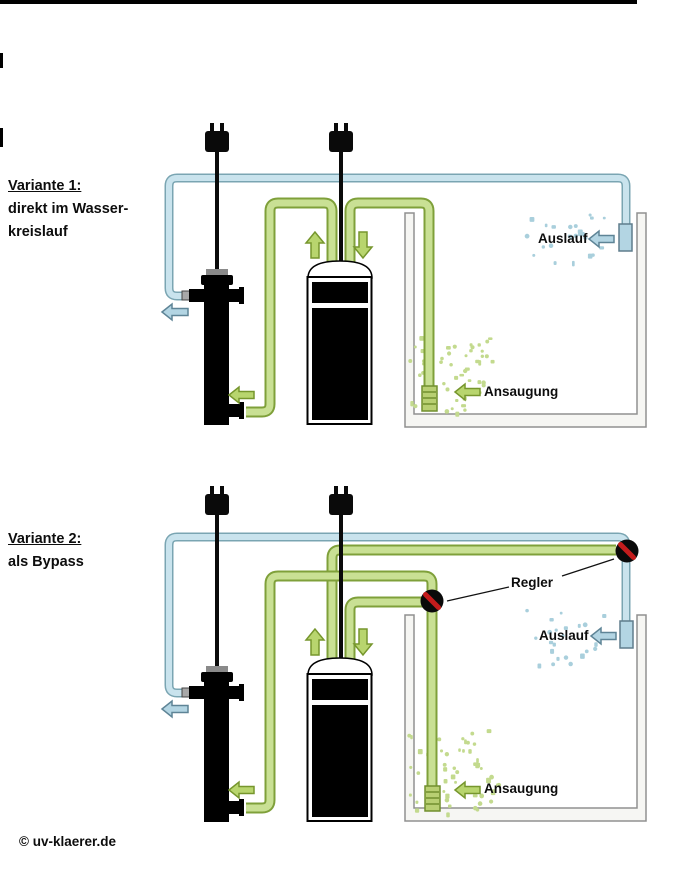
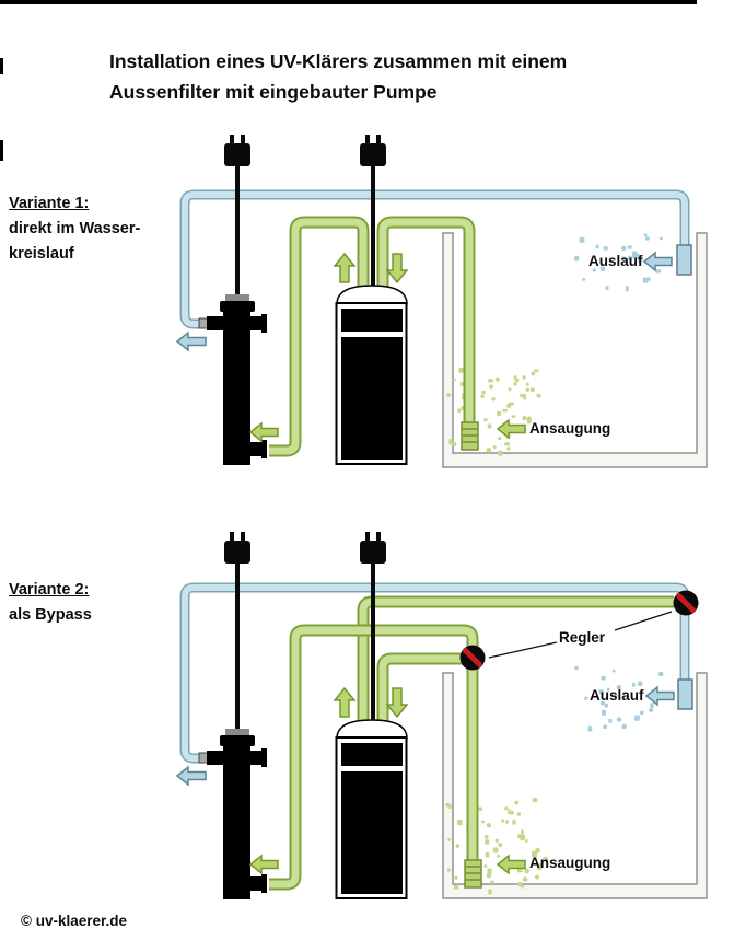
+ Installation eines UV-Klärers zusammen mit einem
+ Aussenfilter mit eingebauter Pumpe
  Variante 1:
  direkt im Wasser-
  kreislauf
  Variante 2:
  als Bypass
  Auslauf
  Ansaugung
  Regler
  Auslauf
  Ansaugung
  © uv-klaerer.de
